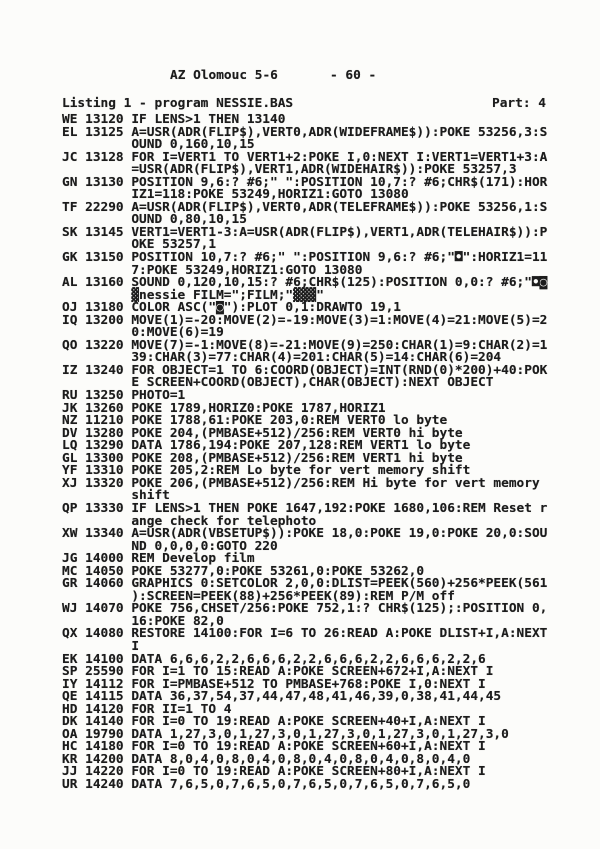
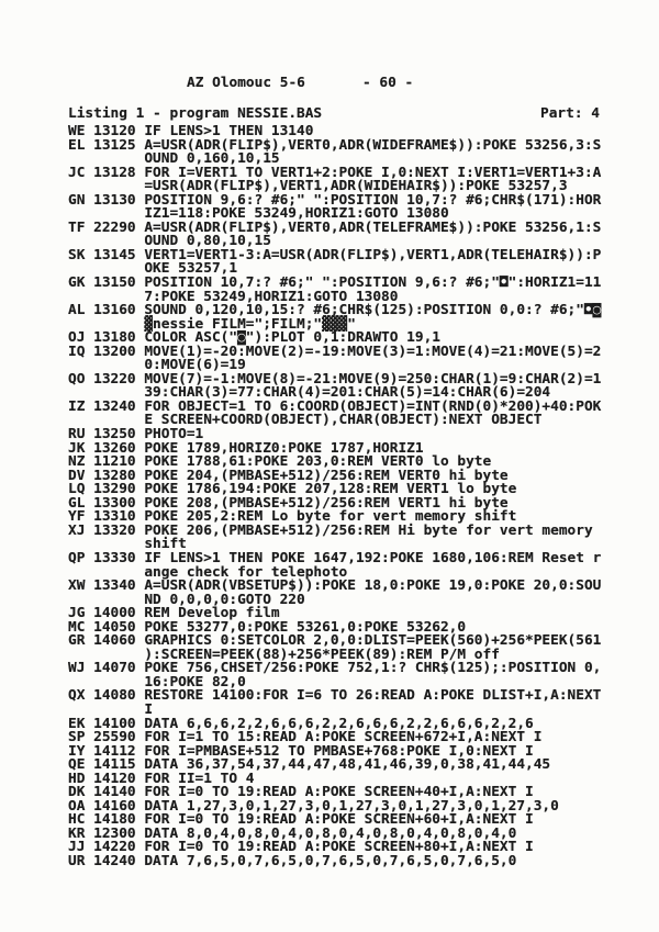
  AZ Olomouc 5-6
  - 60 -
  Listing 1 - program NESSIE.BAS
  Part: 4
  WE 13120 IF LENS>1 THEN 13140
  EL 13125 A=USR(ADR(FLIP$),VERT0,ADR(WIDEFRAME$)):POKE 53256,3:S
  OUND 0,160,10,15
  JC 13128 FOR I=VERT1 TO VERT1+2:POKE I,0:NEXT I:VERT1=VERT1+3:A
  =USR(ADR(FLIP$),VERT1,ADR(WIDEHAIR$)):POKE 53257,3
  GN 13130 POSITION 9,6:? #6;" ":POSITION 10,7:? #6;CHR$(171):HOR
  IZ1=118:POKE 53249,HORIZ1:GOTO 13080
  TF 22290 A=USR(ADR(FLIP$),VERT0,ADR(TELEFRAME$)):POKE 53256,1:S
  OUND 0,80,10,15
  SK 13145 VERT1=VERT1-3:A=USR(ADR(FLIP$),VERT1,ADR(TELEHAIR$)):P
  OKE 53257,1
  GK 13150 POSITION 10,7:? #6;" ":POSITION 9,6:? #6;"◘":HORIZ1=11
  7:POKE 53249,HORIZ1:GOTO 13080
  AL 13160 SOUND 0,120,10,15:? #6;CHR$(125):POSITION 0,0:? #6;"◘◙
  ▓nessie FILM=";FILM;"▓▓▓"
  OJ 13180 COLOR ASC("◙"):PLOT 0,1:DRAWTO 19,1
  IQ 13200 MOVE(1)=-20:MOVE(2)=-19:MOVE(3)=1:MOVE(4)=21:MOVE(5)=2
  0:MOVE(6)=19
  QO 13220 MOVE(7)=-1:MOVE(8)=-21:MOVE(9)=250:CHAR(1)=9:CHAR(2)=1
  39:CHAR(3)=77:CHAR(4)=201:CHAR(5)=14:CHAR(6)=204
  IZ 13240 FOR OBJECT=1 TO 6:COORD(OBJECT)=INT(RND(0)*200)+40:POK
  E SCREEN+COORD(OBJECT),CHAR(OBJECT):NEXT OBJECT
  RU 13250 PHOTO=1
  JK 13260 POKE 1789,HORIZ0:POKE 1787,HORIZ1
  NZ 11210 POKE 1788,61:POKE 203,0:REM VERT0 lo byte
  DV 13280 POKE 204,(PMBASE+512)/256:REM VERT0 hi byte
- LQ 13290 DATA 1786,194:POKE 207,128:REM VERT1 lo byte
+ LQ 13290 POKE 1786,194:POKE 207,128:REM VERT1 lo byte
  GL 13300 POKE 208,(PMBASE+512)/256:REM VERT1 hi byte
  YF 13310 POKE 205,2:REM Lo byte for vert memory shift
  XJ 13320 POKE 206,(PMBASE+512)/256:REM Hi byte for vert memory
  shift
  QP 13330 IF LENS>1 THEN POKE 1647,192:POKE 1680,106:REM Reset r
  ange check for telephoto
  XW 13340 A=USR(ADR(VBSETUP$)):POKE 18,0:POKE 19,0:POKE 20,0:SOU
  ND 0,0,0,0:GOTO 220
  JG 14000 REM Develop film
  MC 14050 POKE 53277,0:POKE 53261,0:POKE 53262,0
  GR 14060 GRAPHICS 0:SETCOLOR 2,0,0:DLIST=PEEK(560)+256*PEEK(561
  ):SCREEN=PEEK(88)+256*PEEK(89):REM P/M off
  WJ 14070 POKE 756,CHSET/256:POKE 752,1:? CHR$(125);:POSITION 0,
  16:POKE 82,0
  QX 14080 RESTORE 14100:FOR I=6 TO 26:READ A:POKE DLIST+I,A:NEXT
  I
  EK 14100 DATA 6,6,6,2,2,6,6,6,2,2,6,6,6,2,2,6,6,6,2,2,6
  SP 25590 FOR I=1 TO 15:READ A:POKE SCREEN+672+I,A:NEXT I
  IY 14112 FOR I=PMBASE+512 TO PMBASE+768:POKE I,0:NEXT I
  QE 14115 DATA 36,37,54,37,44,47,48,41,46,39,0,38,41,44,45
  HD 14120 FOR II=1 TO 4
  DK 14140 FOR I=0 TO 19:READ A:POKE SCREEN+40+I,A:NEXT I
- OA 19790 DATA 1,27,3,0,1,27,3,0,1,27,3,0,1,27,3,0,1,27,3,0
+ OA 14160 DATA 1,27,3,0,1,27,3,0,1,27,3,0,1,27,3,0,1,27,3,0
  HC 14180 FOR I=0 TO 19:READ A:POKE SCREEN+60+I,A:NEXT I
- KR 14200 DATA 8,0,4,0,8,0,4,0,8,0,4,0,8,0,4,0,8,0,4,0
+ KR 12300 DATA 8,0,4,0,8,0,4,0,8,0,4,0,8,0,4,0,8,0,4,0
  JJ 14220 FOR I=0 TO 19:READ A:POKE SCREEN+80+I,A:NEXT I
  UR 14240 DATA 7,6,5,0,7,6,5,0,7,6,5,0,7,6,5,0,7,6,5,0
